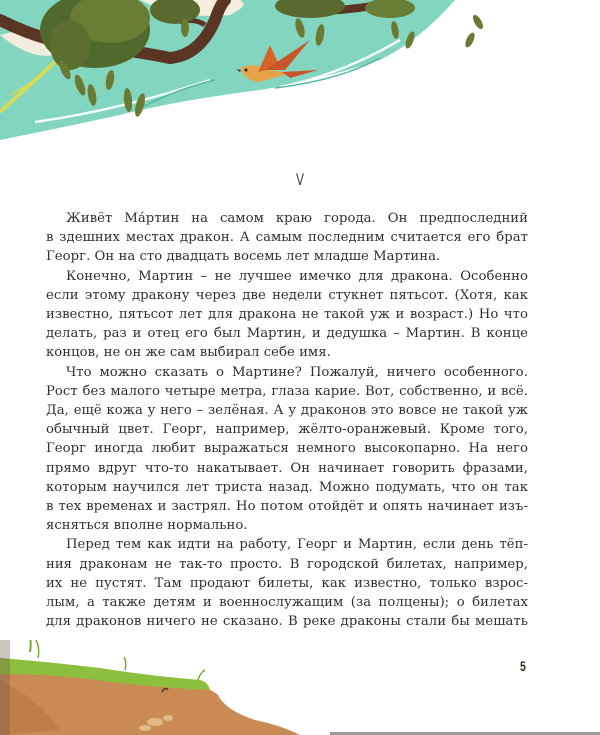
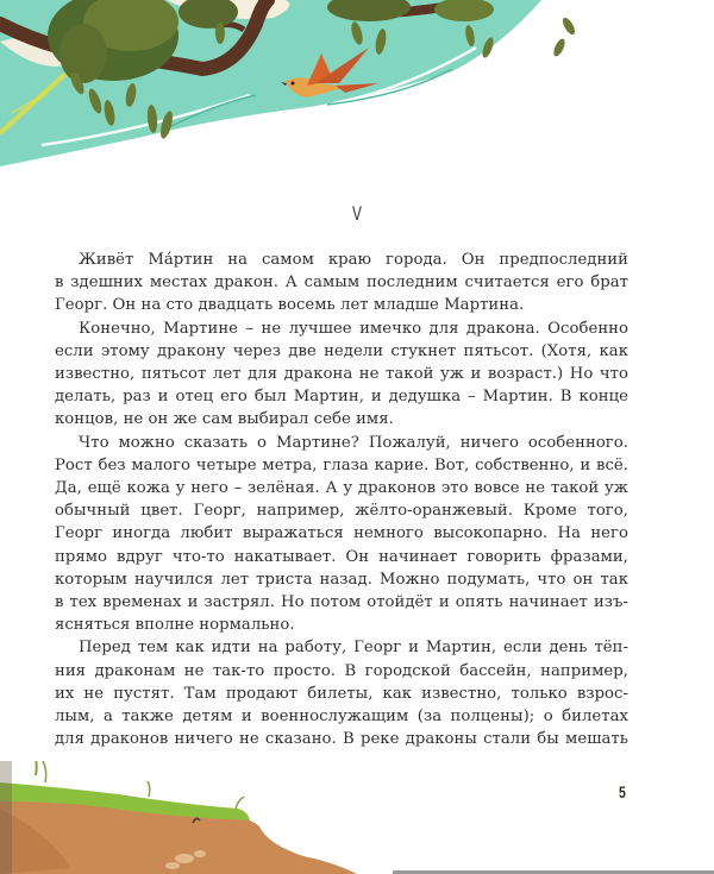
  V
  Живёт Ма́ртин на самом краю города. Он предпоследний
  в здешних местах дракон. А самым последним считается его брат
  Георг. Он на сто двадцать восемь лет младше Мартина.
- Конечно, Мартин – не лучшее имечко для дракона. Особенно
+ Конечно, Мартине – не лучшее имечко для дракона. Особенно
  если этому дракону через две недели стукнет пятьсот. (Хотя, как
  известно, пятьсот лет для дракона не такой уж и возраст.) Но что
  делать, раз и отец его был Мартин, и дедушка – Мартин. В конце
  концов, не он же сам выбирал себе имя.
  Что можно сказать о Мартине? Пожалуй, ничего особенного.
  Рост без малого четыре метра, глаза карие. Вот, собственно, и всё.
  Да, ещё кожа у него – зелёная. А у драконов это вовсе не такой уж
  обычный цвет. Георг, например, жёлто-оранжевый. Кроме того,
  Георг иногда любит выражаться немного высокопарно. На него
  прямо вдруг что-то накатывает. Он начинает говорить фразами,
  которым научился лет триста назад. Можно подумать, что он так
  в тех временах и застрял. Но потом отойдёт и опять начинает изъ-
  ясняться вполне нормально.
  Перед тем как идти на работу, Георг и Мартин, если день тёп-
- ния драконам не так-то просто. В городской билетах, например,
+ ния драконам не так-то просто. В городской бассейн, например,
  их не пустят. Там продают билеты, как известно, только взрос-
  лым, а также детям и военнослужащим (за полцены); о билетах
  для драконов ничего не сказано. В реке драконы стали бы мешать
  5
